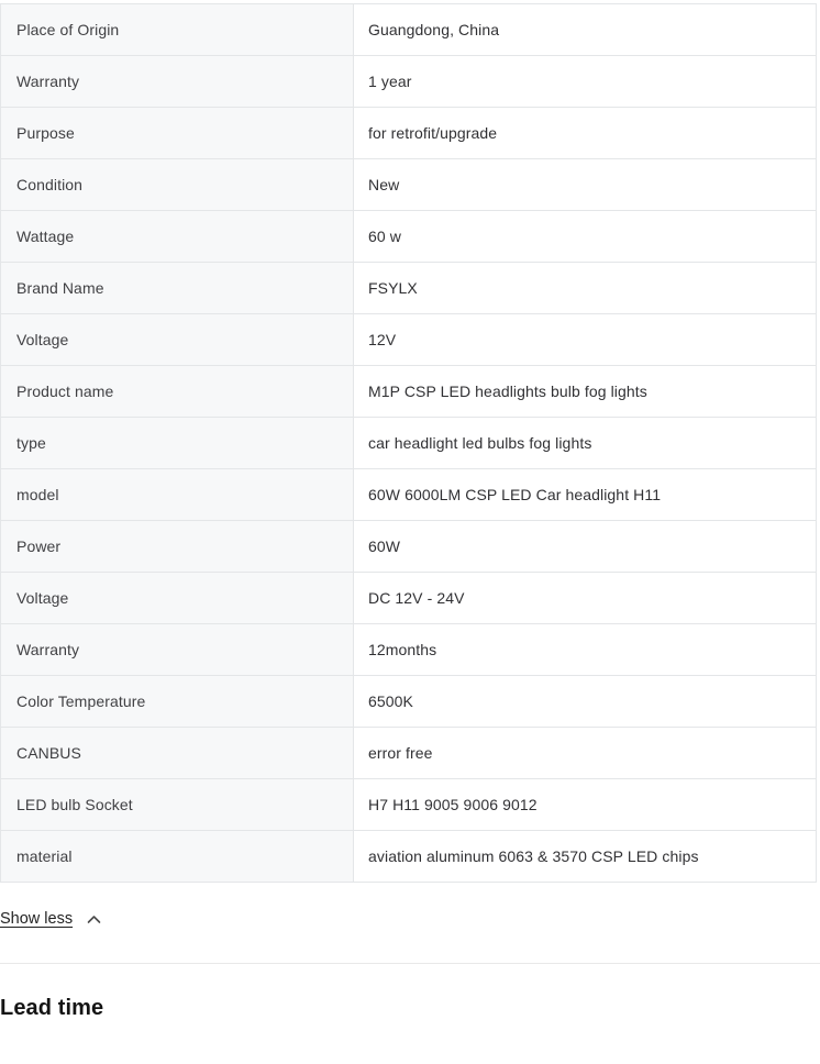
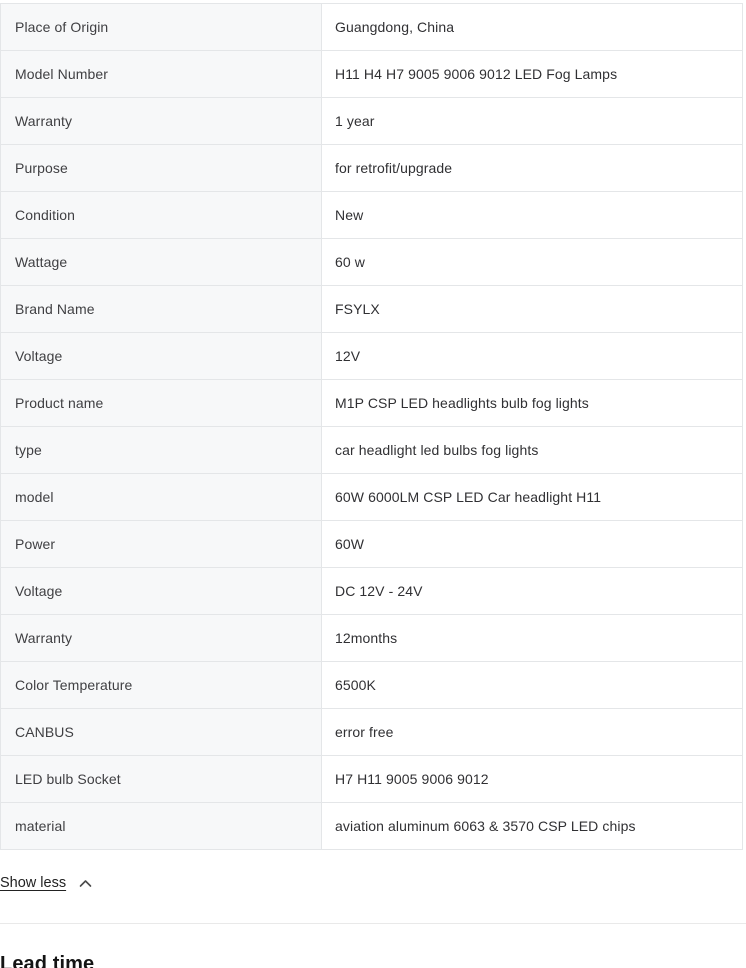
  Place of Origin
  Guangdong, China
+ Model Number
+ H11 H4 H7 9005 9006 9012 LED Fog Lamps
  Warranty
  1 year
  Purpose
  for retrofit/upgrade
  Condition
  New
  Wattage
  60 w
  Brand Name
  FSYLX
  Voltage
  12V
  Product name
  M1P CSP LED headlights bulb fog lights
  type
  car headlight led bulbs fog lights
  model
  60W 6000LM CSP LED Car headlight H11
  Power
  60W
  Voltage
  DC 12V - 24V
  Warranty
  12months
  Color Temperature
  6500K
  CANBUS
  error free
  LED bulb Socket
  H7 H11 9005 9006 9012
  material
  aviation aluminum 6063 & 3570 CSP LED chips
  Show less
  Lead time
